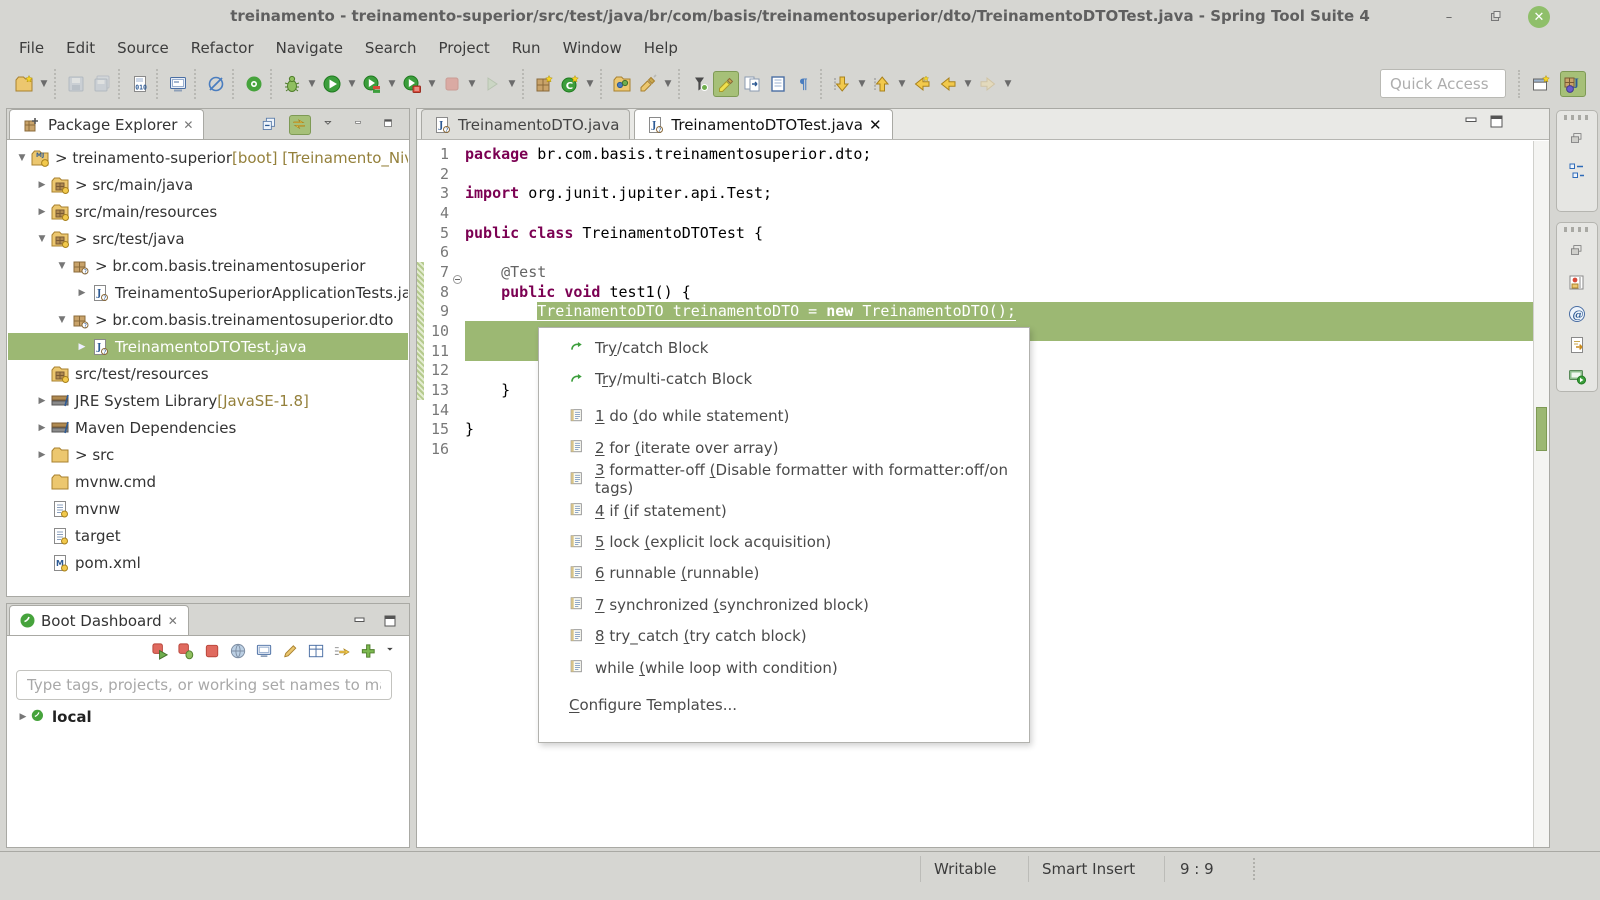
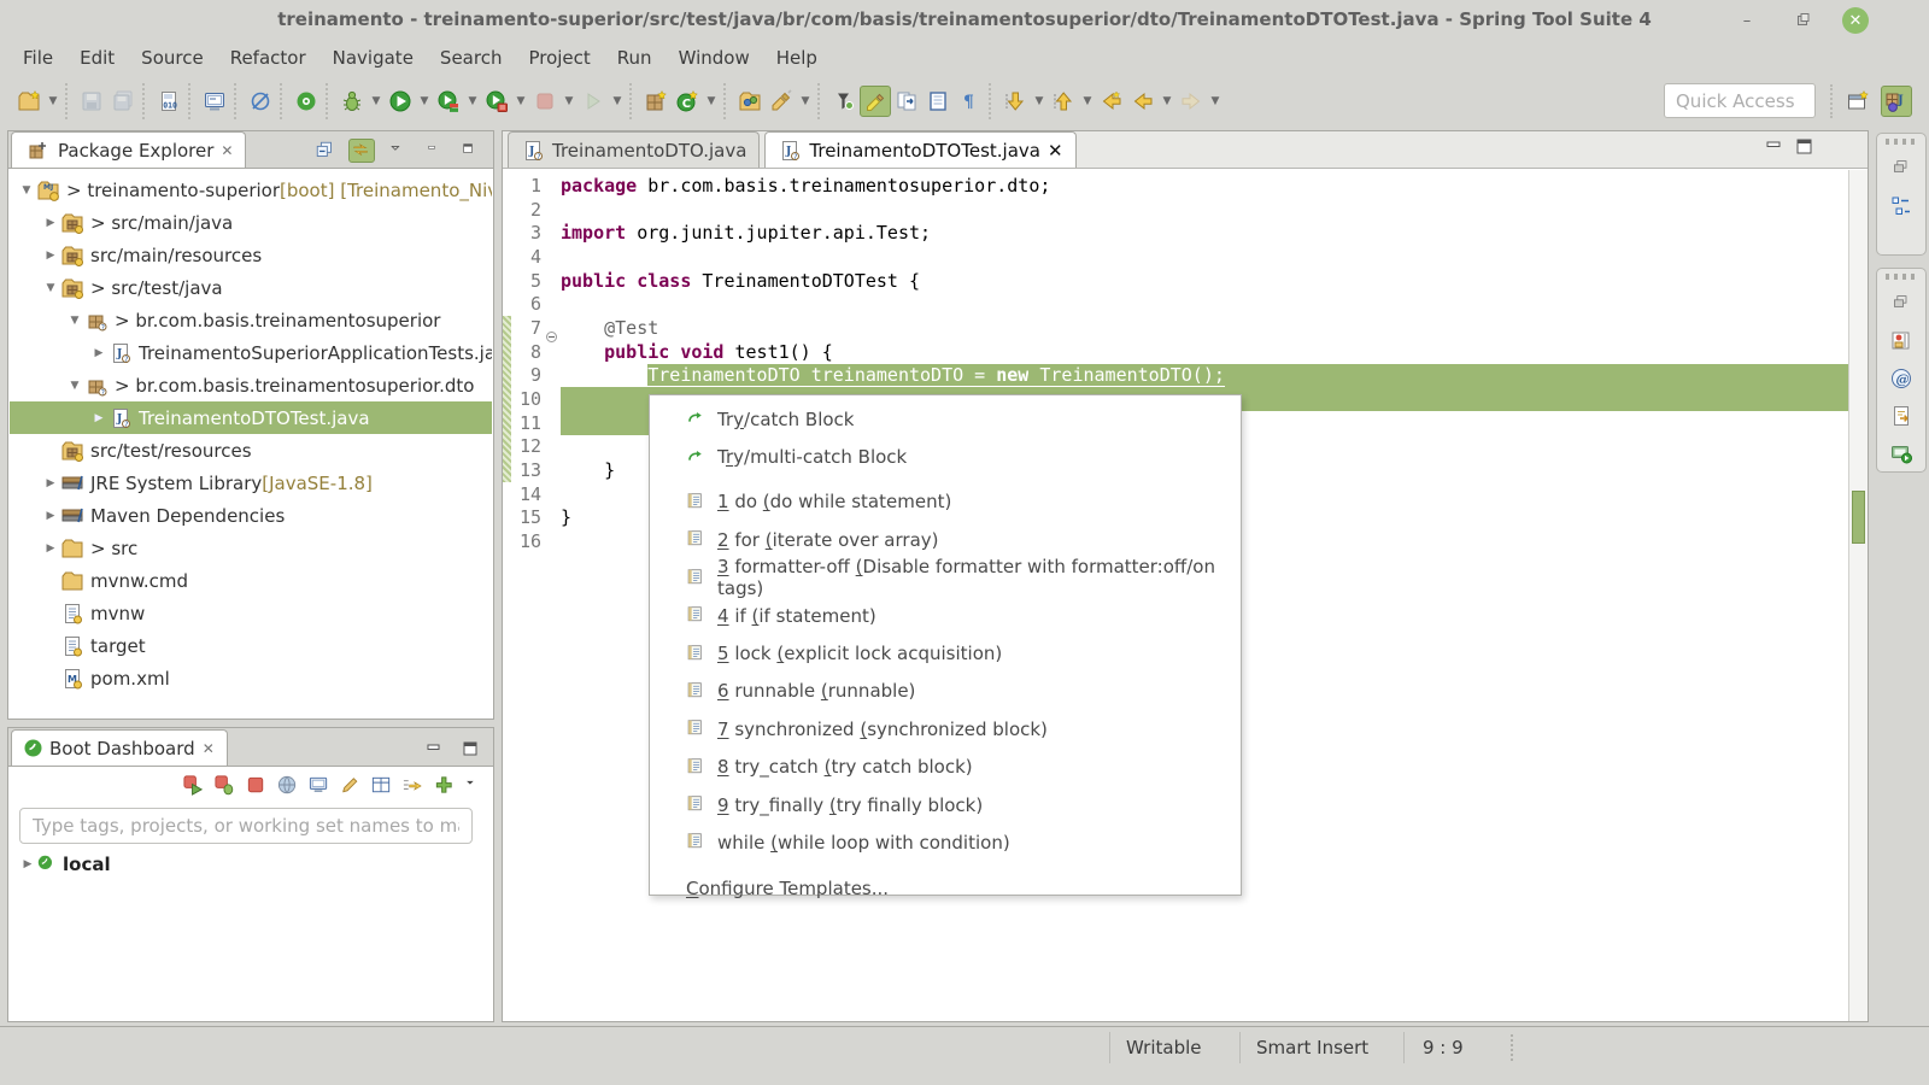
  treinamento - treinamento-superior/src/test/java/br/com/basis/treinamentosuperior/dto/TreinamentoDTOTest.java - Spring Tool Suite 4
  –
  ✕
  File
  Edit
  Source
  Refactor
  Navigate
  Search
  Project
  Run
  Window
  Help
  ▼
  010
  ▼
  ▼
  ▼
  ▼
  ▼
  ▼
  C
  ▼
  ▼
  ¶
  ▼
  ▼
  ▼
  ▼
  Quick Access
  J
  Package Explorer
  ✕
  ▼
  > treinamento-superior
  [boot] [Treinamento_Ni
  ▶
  > src/main/java
  ▶
  src/main/resources
  ▼
  > src/test/java
  ▼
  > br.com.basis.treinamentosuperior
  ▶
  J
  TreinamentoSuperiorApplicationTests.ja
  ▼
  > br.com.basis.treinamentosuperior.dto
  ▶
  J
  TreinamentoDTOTest.java
  src/test/resources
  ▶
  JRE System Library
  [JavaSE-1.8]
  ▶
  Maven Dependencies
  ▶
  > src
  mvnw.cmd
  mvnw
  target
  M
  pom.xml
  Boot Dashboard
  ✕
  Type tags, projects, or working set names to m
  ▶
  local
  J
  TreinamentoDTO.java
  J
  TreinamentoDTOTest.java
  ✕
  1
  package
  br.com.basis.treinamentosuperior.dto;
  2
  3
  import
  org.junit.jupiter.api.Test;
  4
  5
  public class
  TreinamentoDTOTest {
  6
  7
  @Test
  8
  public void
  test1() {
  9
  TreinamentoDTO treinamentoDTO =
  new
  TreinamentoDTO();
  10
  11
  12
  13
  }
  14
  15
  }
  16
  Try/catch Block
  Try/multi-catch Block
  1 do (do while statement)
  2 for (iterate over array)
  3 formatter-off (Disable formatter with formatter:off/on tags)
  4 if (if statement)
  5 lock (explicit lock acquisition)
  6 runnable (runnable)
  7 synchronized (synchronized block)
  8 try_catch (try catch block)
+ 9 try_finally (try finally block)
  while (while loop with condition)
  C
  onfigure Templates...
  @
  Writable
  Smart Insert
  9 : 9
